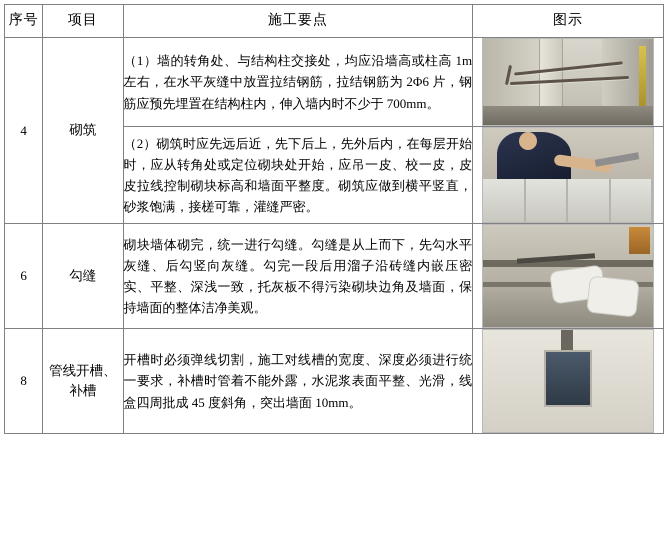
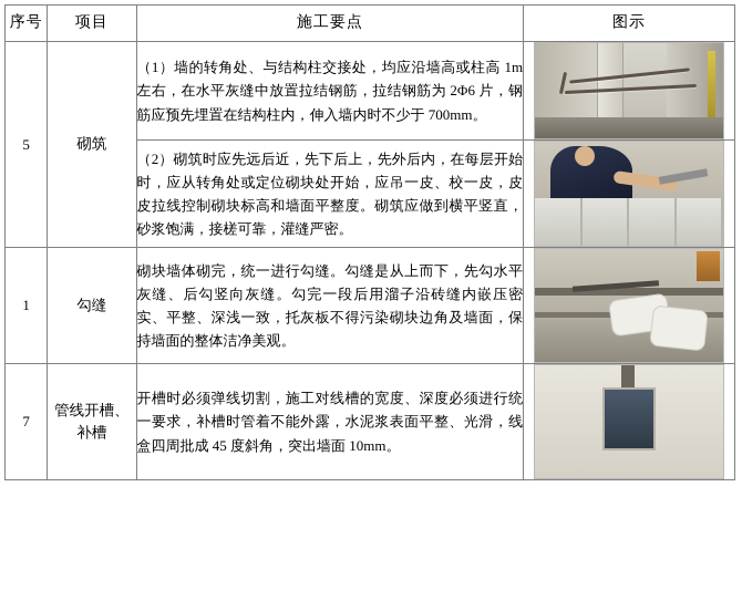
  序号	项目	施工要点	图示
- 4	砌筑	（1）墙的转角处、与结构柱交接处，均应沿墙高或柱高 1m 左右，在水平灰缝中放置拉结钢筋，拉结钢筋为 2Φ6 片，钢筋应预先埋置在结构柱内，伸入墙内时不少于 700mm。
+ 5	砌筑	（1）墙的转角处、与结构柱交接处，均应沿墙高或柱高 1m 左右，在水平灰缝中放置拉结钢筋，拉结钢筋为 2Φ6 片，钢筋应预先埋置在结构柱内，伸入墙内时不少于 700mm。
  （2）砌筑时应先远后近，先下后上，先外后内，在每层开始时，应从转角处或定位砌块处开始，应吊一皮、校一皮，皮皮拉线控制砌块标高和墙面平整度。砌筑应做到横平竖直，砂浆饱满，接槎可靠，灌缝严密。
- 6	勾缝	砌块墙体砌完，统一进行勾缝。勾缝是从上而下，先勾水平灰缝、后勾竖向灰缝。勾完一段后用溜子沿砖缝内嵌压密实、平整、深浅一致，托灰板不得污染砌块边角及墙面，保持墙面的整体洁净美观。
+ 1	勾缝	砌块墙体砌完，统一进行勾缝。勾缝是从上而下，先勾水平灰缝、后勾竖向灰缝。勾完一段后用溜子沿砖缝内嵌压密实、平整、深浅一致，托灰板不得污染砌块边角及墙面，保持墙面的整体洁净美观。
- 8	管线开槽、补槽	开槽时必须弹线切割，施工对线槽的宽度、深度必须进行统一要求，补槽时管着不能外露，水泥浆表面平整、光滑，线盒四周批成 45 度斜角，突出墙面 10mm。
+ 7	管线开槽、补槽	开槽时必须弹线切割，施工对线槽的宽度、深度必须进行统一要求，补槽时管着不能外露，水泥浆表面平整、光滑，线盒四周批成 45 度斜角，突出墙面 10mm。
